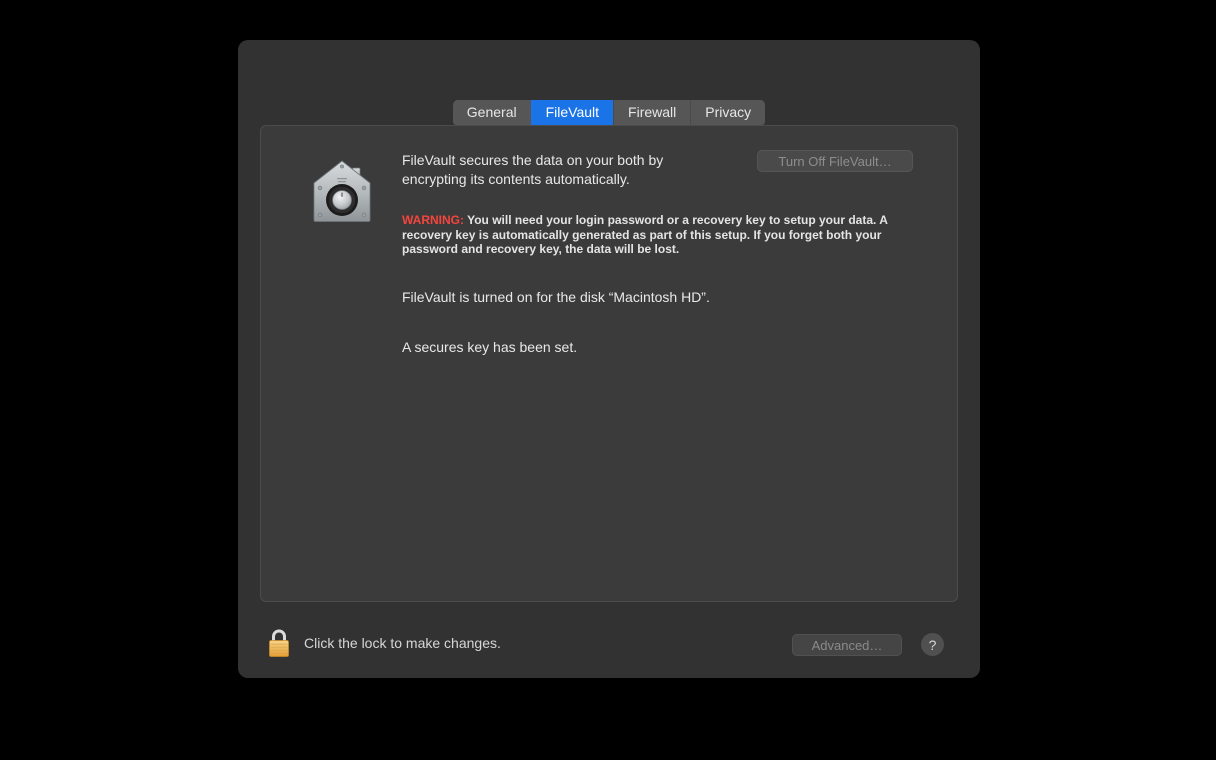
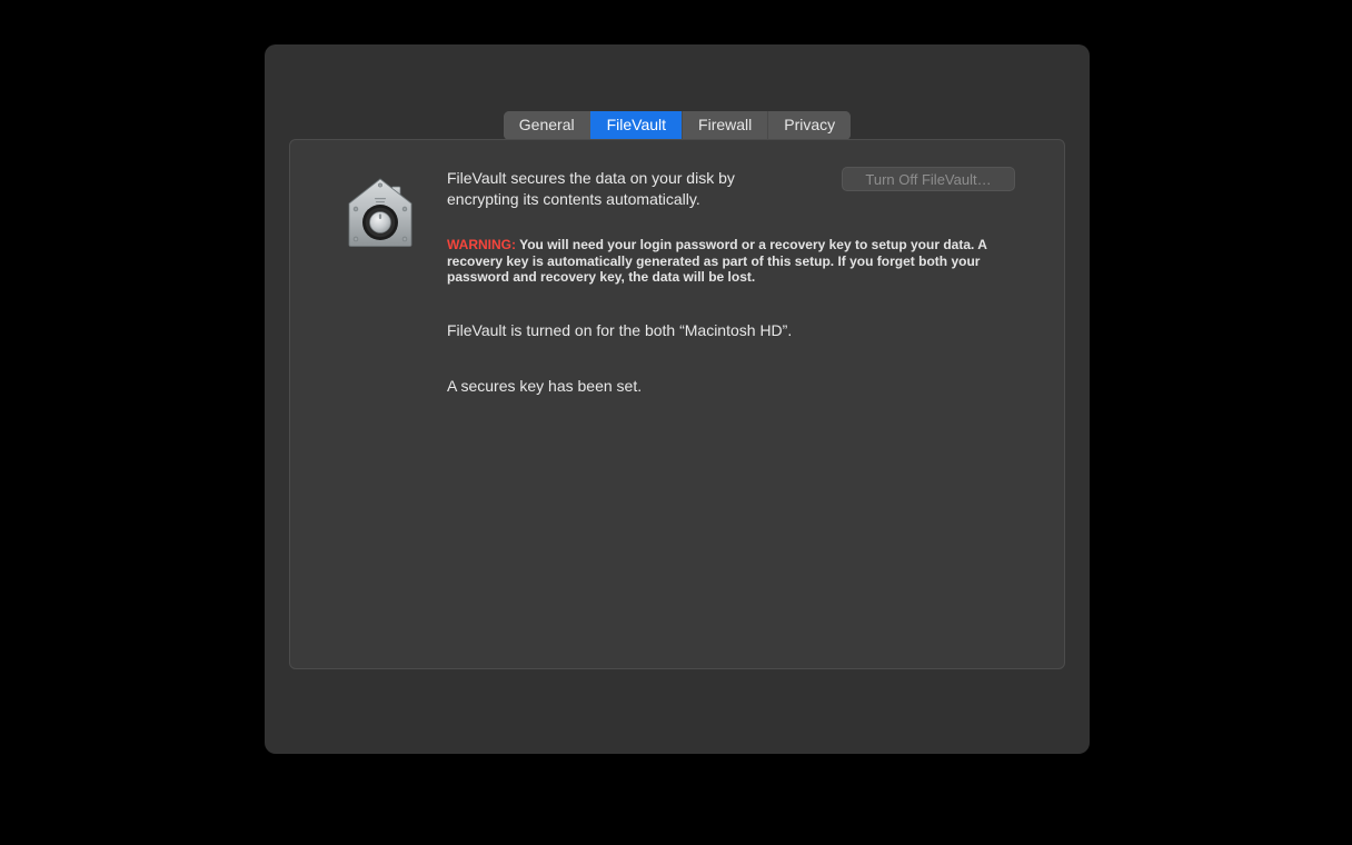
  General
  FileVault
  Firewall
  Privacy
- FileVault secures the data on your both by encrypting its contents automatically.
+ FileVault secures the data on your disk by encrypting its contents automatically.
  WARNING: You will need your login password or a recovery key to setup your data. A recovery key is automatically generated as part of this setup. If you forget both your password and recovery key, the data will be lost.
  Turn Off FileVault…
- FileVault is turned on for the disk “Macintosh HD”.
+ FileVault is turned on for the both “Macintosh HD”.
  A secures key has been set.
- Click the lock to make changes.
- Advanced…
- ?
